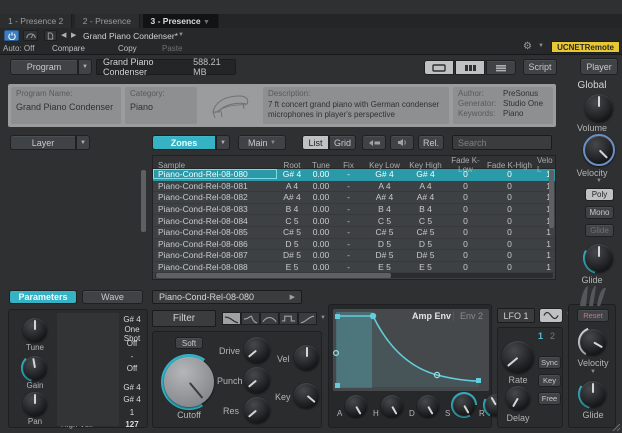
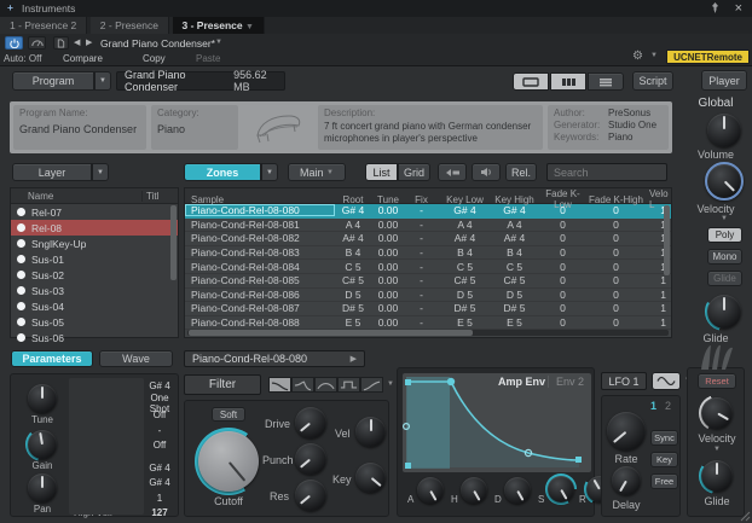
+ +
+ Instruments
+ ×
  1 - Presence 2 2 - Presence 3 - Presence
  Grand Piano Condenser*
  Auto: Off
  Compare
  Copy
  Paste
  ⚙
  UCNETRemote
  Program
  Grand Piano Condenser
- 588.21 MB
+ 956.62 MB
  Script
  Program Name:
  Grand Piano Condenser
  Category:
  Piano
  Description:
  7 ft concert grand piano with German condenser microphones in player's perspective
  Author:
  PreSonus
  Generator:
  Studio One
  Keywords:
  Piano
  Layer
  Zones
  Main
  List
  Grid
  Rel.
  Search
+ Name
+ Titl
+ Rel-07
+ Rel-08
+ SnglKey-Up
+ Sus-01
+ Sus-02
+ Sus-03
+ Sus-04
+ Sus-05
+ Sus-06
  Sample
  Root
  Tune
  Fix
  Key Low
  Key High
  Fade K-Low
  Fade K-High
  Velo L
  Piano-Cond-Rel-08-080
  G# 4
  0.00
  -
  G# 4
  G# 4
  0
  0
  Piano-Cond-Rel-08-081
  A 4
  0.00
  -
  A 4
  A 4
  0
  0
  Piano-Cond-Rel-08-082
  A# 4
  0.00
  -
  A# 4
  A# 4
  0
  0
  Piano-Cond-Rel-08-083
  B 4
  0.00
  -
  B 4
  B 4
  0
  0
  Piano-Cond-Rel-08-084
  C 5
  0.00
  -
  C 5
  C 5
  0
  0
  Piano-Cond-Rel-08-085
  C# 5
  0.00
  -
  C# 5
  C# 5
  0
  0
  1
  Piano-Cond-Rel-08-086
  D 5
  0.00
  -
  D 5
  D 5
  0
  0
  1
  Piano-Cond-Rel-08-087
  D# 5
  0.00
  -
  D# 5
  D# 5
  0
  0
  1
  Piano-Cond-Rel-08-088
  E 5
  0.00
  -
  E 5
  E 5
  0
  0
  1
  Parameters
  Wave
  Piano-Cond-Rel-08-080
  Tune
  Gain
  Pan
  G# 4
  One Shot
  Off
  -
  Off
  G# 4
  G# 4
  1
  127
  Filter
  Soft
  Cutoff
  Drive
  Punch
  Res
  Vel
  Key
  Amp Env
  Env 2
  A
  H
  D
  S
  R
  LFO 1
  1
  2
  Rate
  Sync
  Key
  Free
  Delay
  Reset
  Velocity
  Glide
  Player
  Global
  Volume
  Velocity
  Poly
  Mono
  Glide
  Glide
